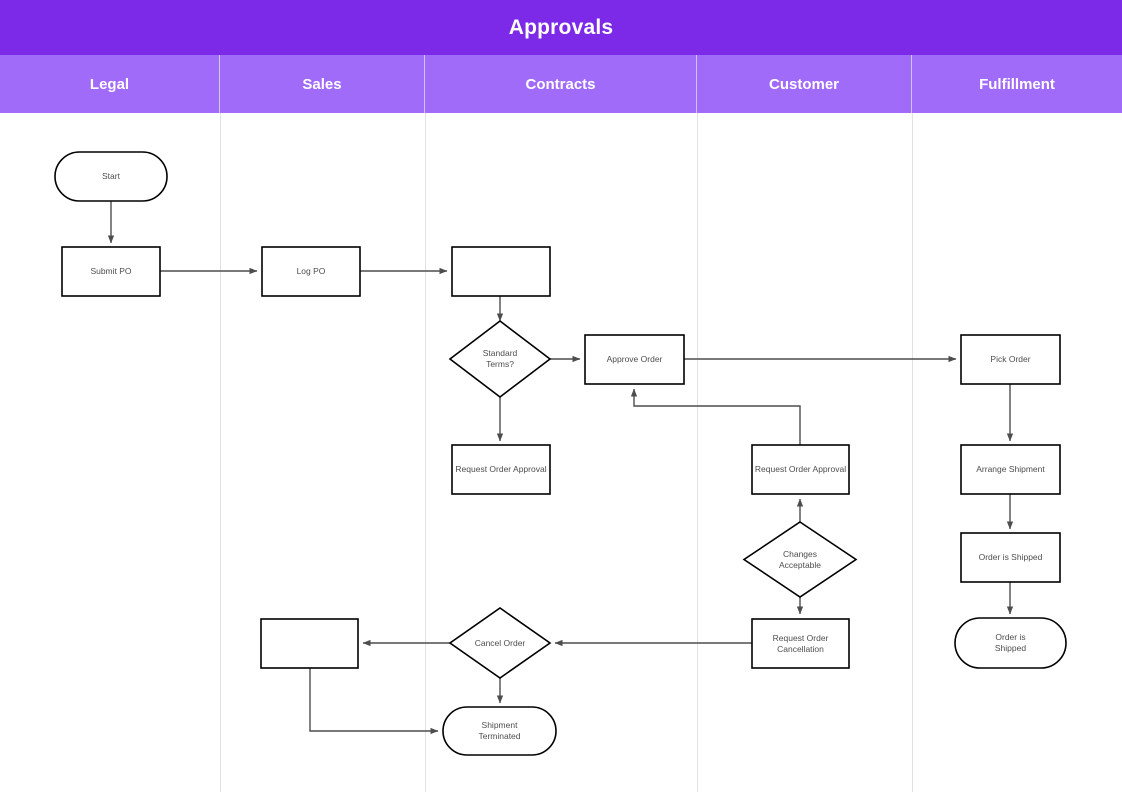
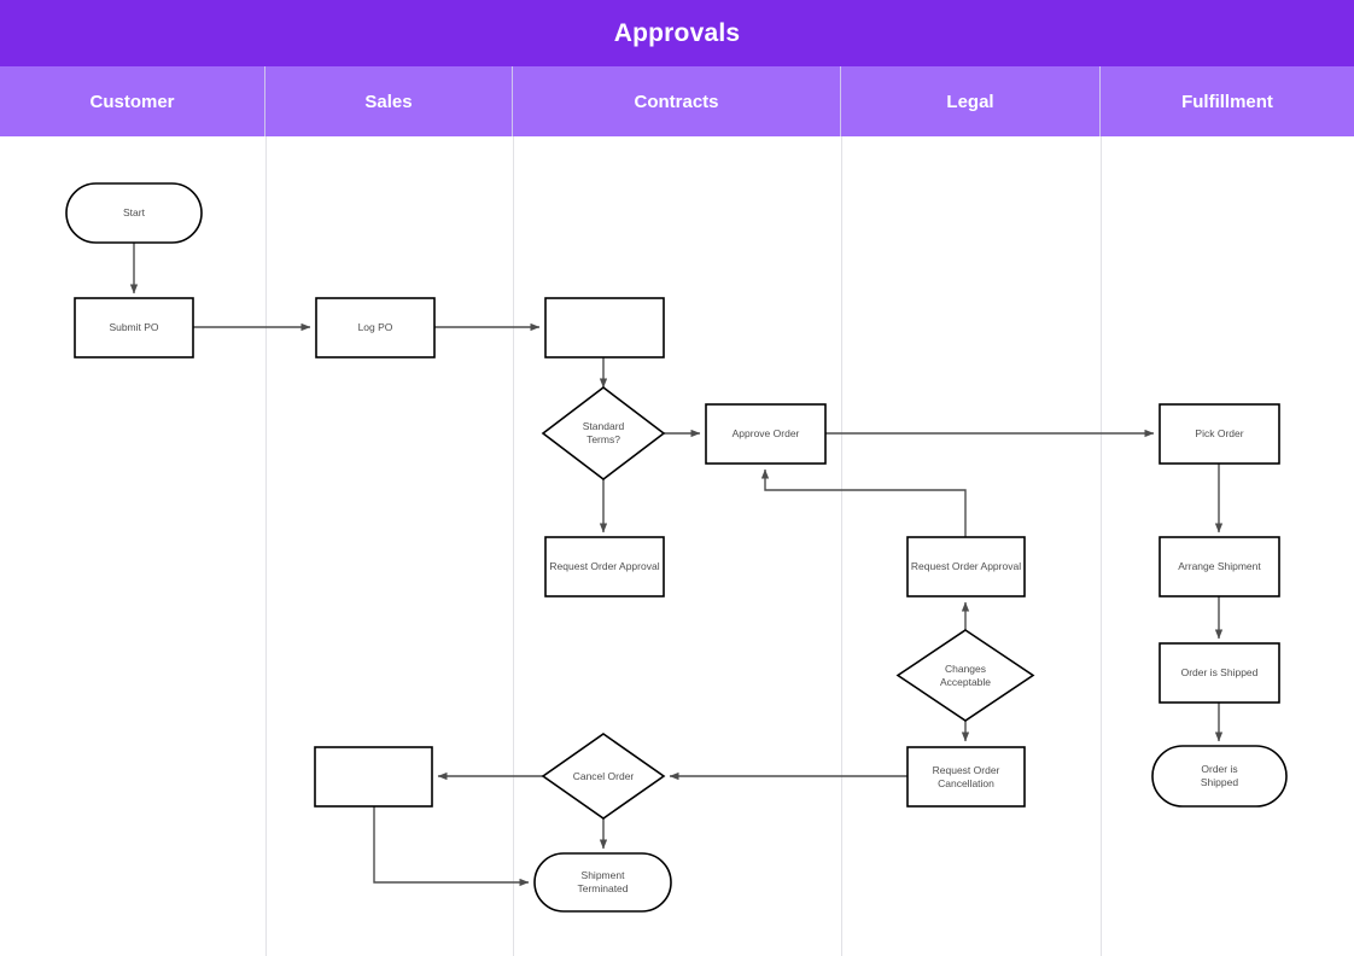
  Approvals
- Legal
+ Customer
  Sales
  Contracts
- Customer
+ Legal
  Fulfillment
  Start
  Submit PO
  Log PO
  Standard
  Terms?
  Approve Order
  Request Order Approval
  Cancel Order
  Shipment
  Terminated
  Request Order Approval
  Changes
  Acceptable
  Request Order
  Cancellation
  Pick Order
  Arrange Shipment
  Order is Shipped
  Order is
  Shipped
